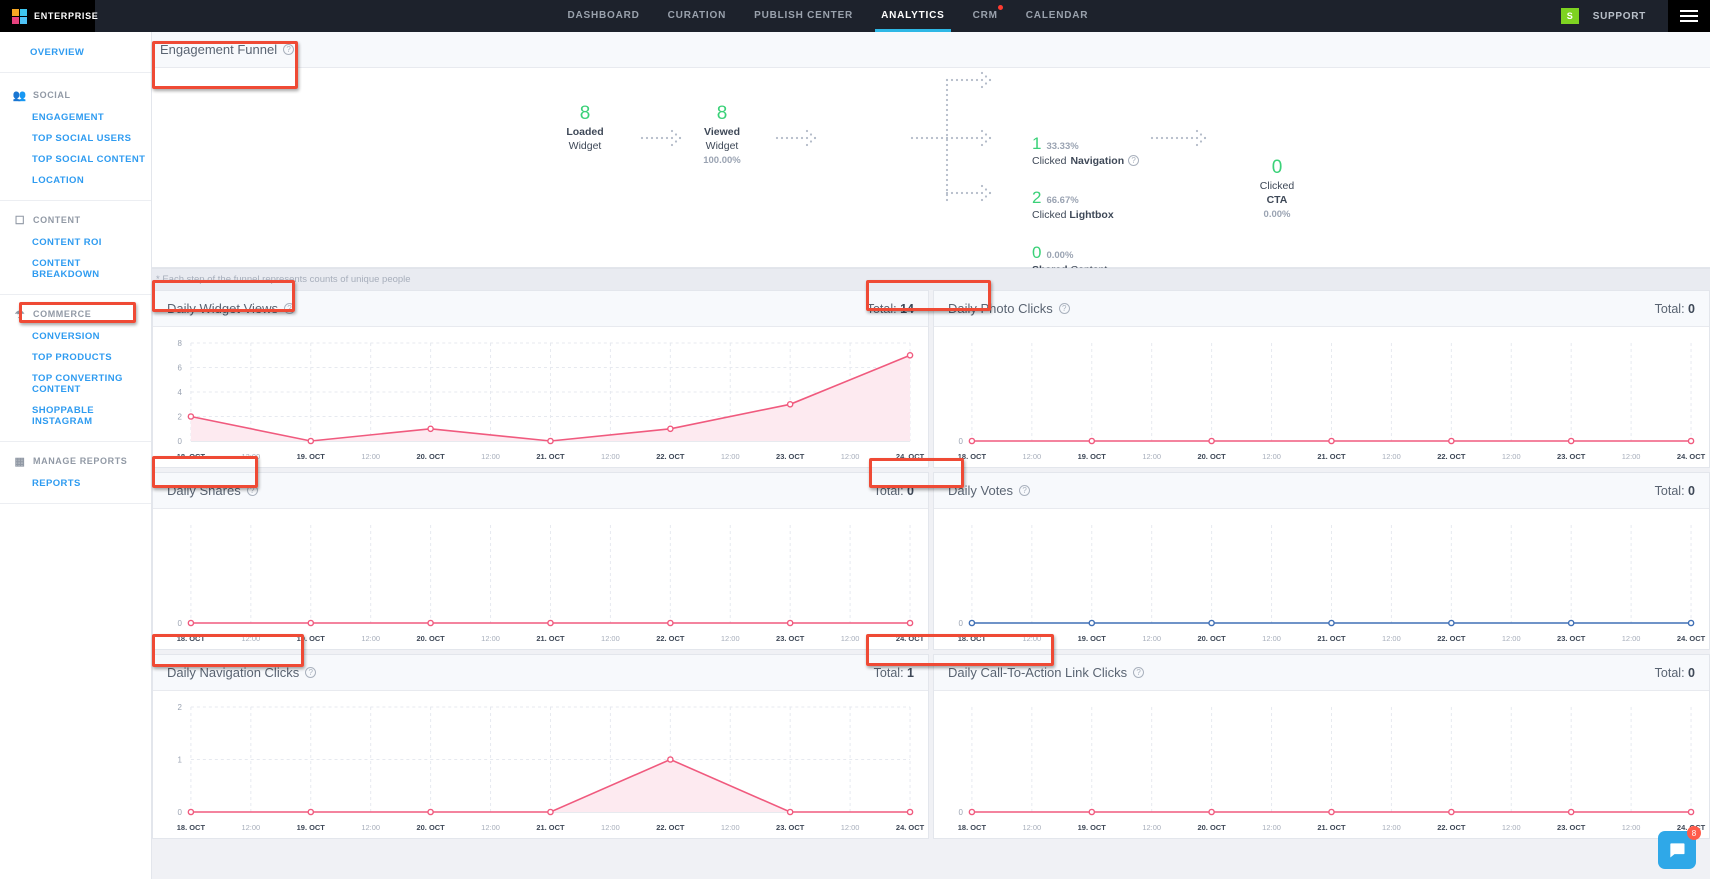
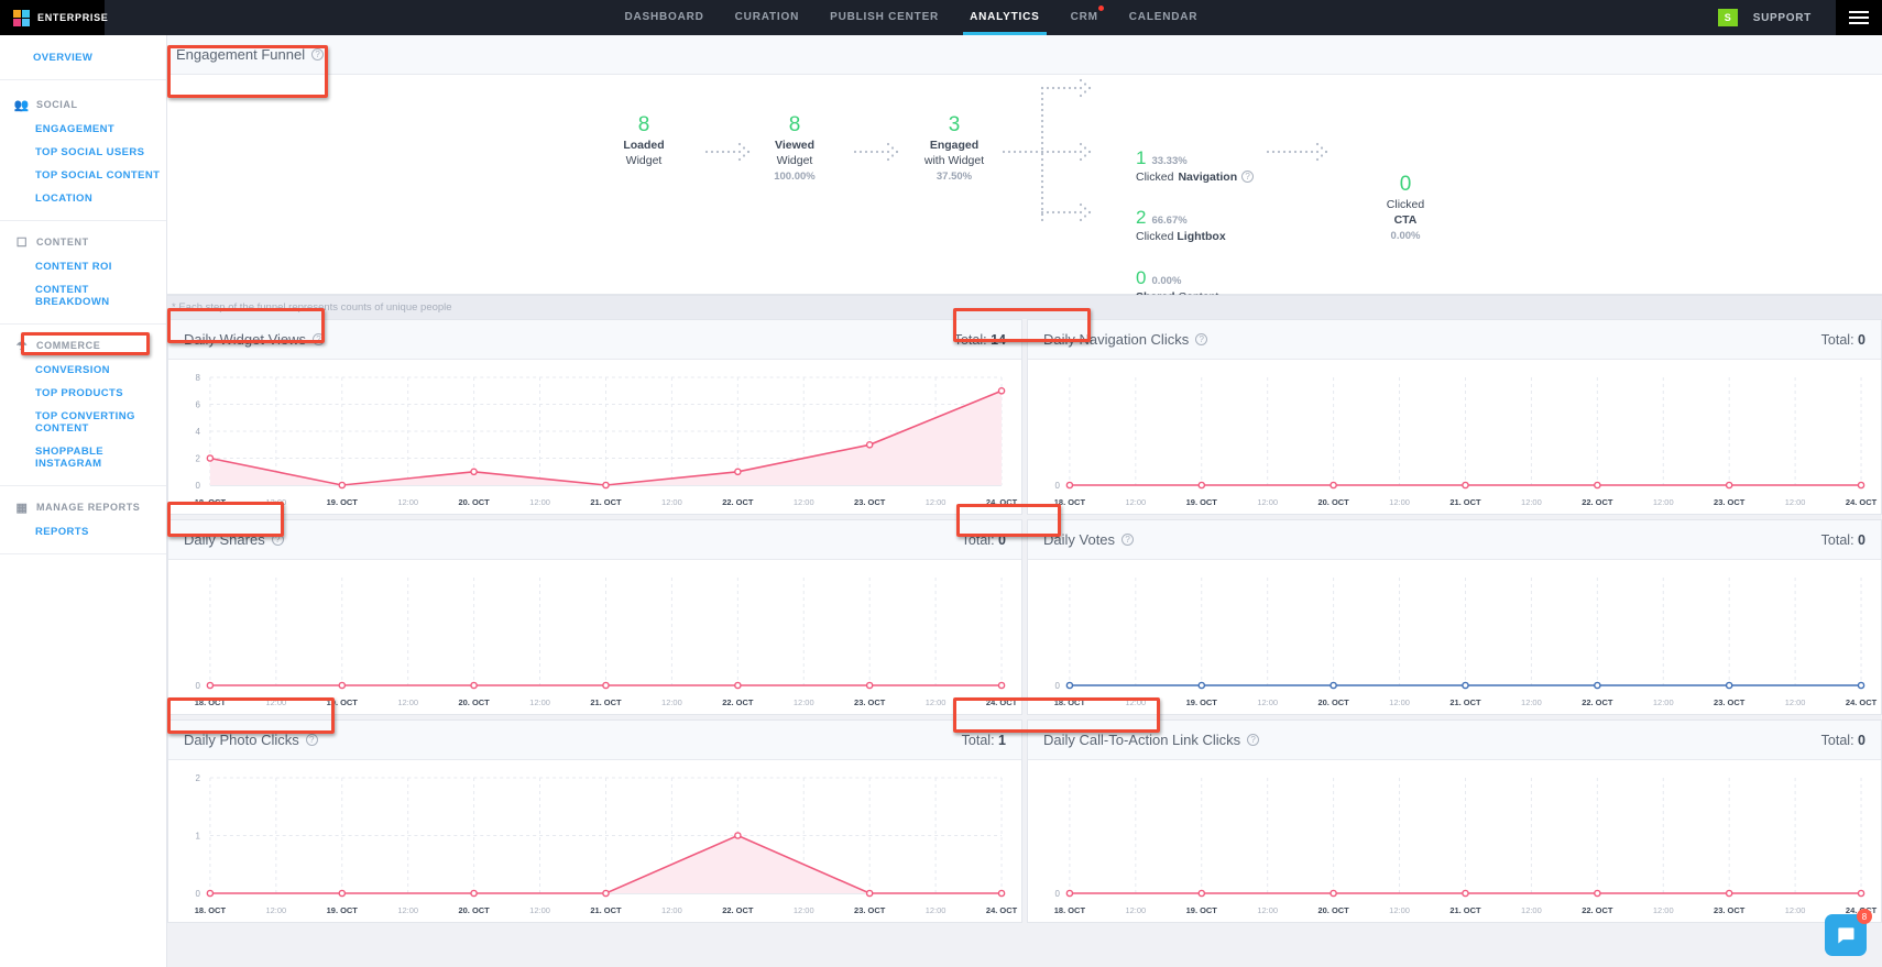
  ENTERPRISE
  DASHBOARD
  CURATION
  PUBLISH CENTER
  ANALYTICS
  CRM
  CALENDAR
  S
  SUPPORT
  OVERVIEW
  👥
  SOCIAL
  ENGAGEMENT
  TOP SOCIAL USERS
  TOP SOCIAL CONTENT
  LOCATION
  ☐
  CONTENT
  CONTENT ROI
  CONTENT BREAKDOWN
  ☂
  COMMERCE
  CONVERSION
  TOP PRODUCTS
  TOP CONVERTING CONTENT
  SHOPPABLE INSTAGRAM
  ▦
  MANAGE REPORTS
  REPORTS
  Engagement Funnel
  ?
  8
  Loaded
  Widget
  8
  Viewed
  Widget
  100.00%
+ 3
+ Engaged
+ with Widget
+ 37.50%
  1
  33.33%
  Clicked
  Navigation
  ?
  2
  66.67%
  Clicked Lightbox
  0
  0.00%
  0
  Clicked
  CTA
  0.00%
  * Each step of the funnel represents counts of unique people
  Daily Widget Views
  ?
  Total: 14
  0
  2
  4
  6
  8
  18. OCT
  12:00
  19. OCT
  12:00
  20. OCT
  12:00
  21. OCT
  12:00
  22. OCT
  12:00
  23. OCT
  12:00
  24. OCT
- Daily Photo Clicks
+ Daily Navigation Clicks
  ?
  Total: 0
  0
  18. OCT
  12:00
  19. OCT
  12:00
  20. OCT
  12:00
  21. OCT
  12:00
  22. OCT
  12:00
  23. OCT
  12:00
  24. OCT
  Daily Shares
  ?
  Total: 0
  0
  18. OCT
  12:00
  19. OCT
  12:00
  20. OCT
  12:00
  21. OCT
  12:00
  22. OCT
  12:00
  23. OCT
  12:00
  24. OCT
  Daily Votes
  ?
  Total: 0
  0
  18. OCT
  12:00
  19. OCT
  12:00
  20. OCT
  12:00
  21. OCT
  12:00
  22. OCT
  12:00
  23. OCT
  12:00
  24. OCT
- Daily Navigation Clicks
+ Daily Photo Clicks
  ?
  Total: 1
  0
  1
  2
  18. OCT
  12:00
  19. OCT
  12:00
  20. OCT
  12:00
  21. OCT
  12:00
  22. OCT
  12:00
  23. OCT
  12:00
  24. OCT
  Daily Call-To-Action Link Clicks
  ?
  Total: 0
  0
  18. OCT
  12:00
  19. OCT
  12:00
  20. OCT
  12:00
  21. OCT
  12:00
  22. OCT
  12:00
  23. OCT
  12:00
  8
